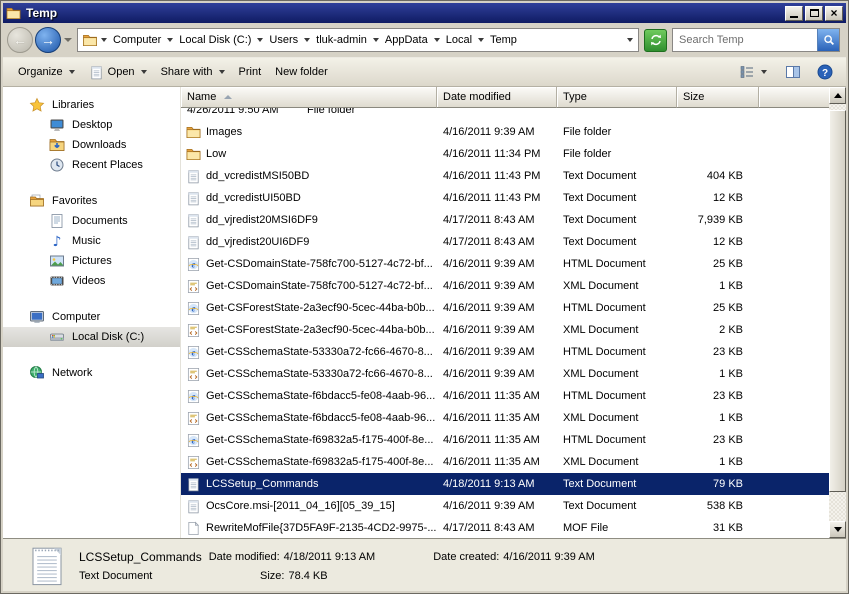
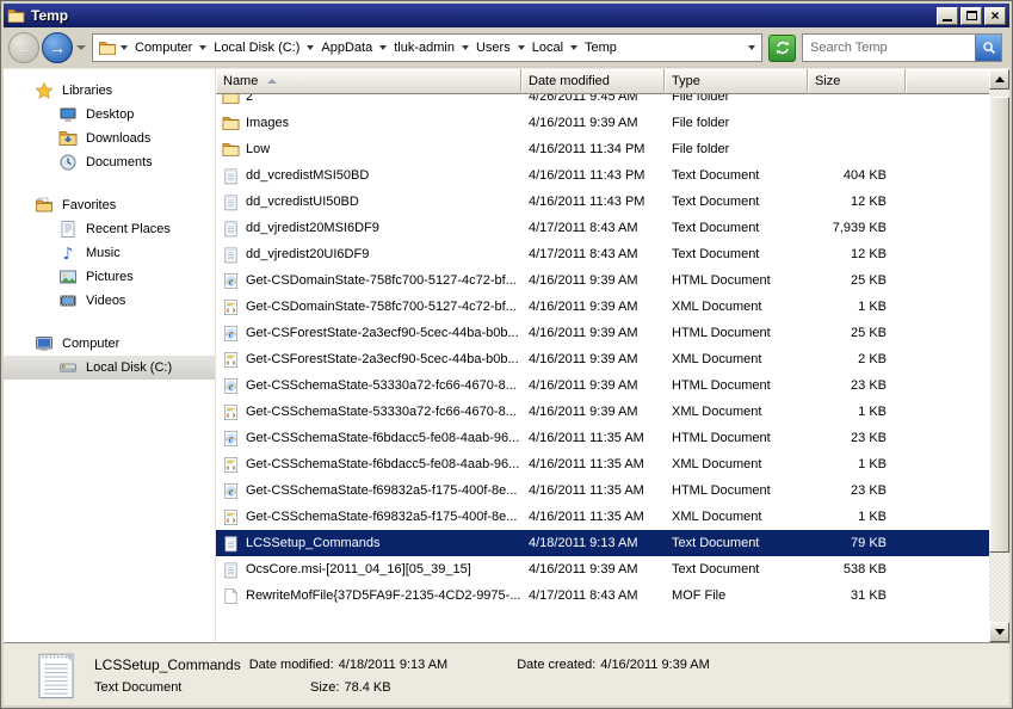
  Temp
  ×
  ←
  →
  Computer
  Local Disk (C:)
- Users
+ AppData
  tluk-admin
- AppData
+ Users
  Local
  Temp
  Search Temp
- Organize
- Open
- Share with
- Print
- New folder
- ?
  Libraries
  Desktop
  Downloads
- Recent Places
+ Documents
  Favorites
- Documents
+ Recent Places
  ♪
  Music
  Pictures
  Videos
  Computer
  Local Disk (C:)
- Network
  Name
  Date modified
  Type
  Size
+ 2
- 4/26/2011 9:50 AM
+ 4/26/2011 9:45 AM
  File folder
  Images
  4/16/2011 9:39 AM
  File folder
  Low
  4/16/2011 11:34 PM
  File folder
  dd_vcredistMSI50BD
  4/16/2011 11:43 PM
  Text Document
  404 KB
  dd_vcredistUI50BD
  4/16/2011 11:43 PM
  Text Document
  12 KB
  dd_vjredist20MSI6DF9
  4/17/2011 8:43 AM
  Text Document
  7,939 KB
  dd_vjredist20UI6DF9
  4/17/2011 8:43 AM
  Text Document
  12 KB
  Get-CSDomainState-758fc700-5127-4c72-bf...
  4/16/2011 9:39 AM
  HTML Document
  25 KB
  Get-CSDomainState-758fc700-5127-4c72-bf...
  4/16/2011 9:39 AM
  XML Document
  1 KB
  Get-CSForestState-2a3ecf90-5cec-44ba-b0b...
  4/16/2011 9:39 AM
  HTML Document
  25 KB
  Get-CSForestState-2a3ecf90-5cec-44ba-b0b...
  4/16/2011 9:39 AM
  XML Document
  2 KB
  Get-CSSchemaState-53330a72-fc66-4670-8...
  4/16/2011 9:39 AM
  HTML Document
  23 KB
  Get-CSSchemaState-53330a72-fc66-4670-8...
  4/16/2011 9:39 AM
  XML Document
  1 KB
  Get-CSSchemaState-f6bdacc5-fe08-4aab-96...
  4/16/2011 11:35 AM
  HTML Document
  23 KB
  Get-CSSchemaState-f6bdacc5-fe08-4aab-96...
  4/16/2011 11:35 AM
  XML Document
  1 KB
  Get-CSSchemaState-f69832a5-f175-400f-8e...
  4/16/2011 11:35 AM
  HTML Document
  23 KB
  Get-CSSchemaState-f69832a5-f175-400f-8e...
  4/16/2011 11:35 AM
  XML Document
  1 KB
  LCSSetup_Commands
  4/18/2011 9:13 AM
  Text Document
  79 KB
  OcsCore.msi-[2011_04_16][05_39_15]
  4/16/2011 9:39 AM
  Text Document
  538 KB
  RewriteMofFile{37D5FA9F-2135-4CD2-9975-...
  4/17/2011 8:43 AM
  MOF File
  31 KB
  LCSSetup_Commands
  Date modified:
  4/18/2011 9:13 AM
  Date created:
  4/16/2011 9:39 AM
  Text Document
  Size:
  78.4 KB
